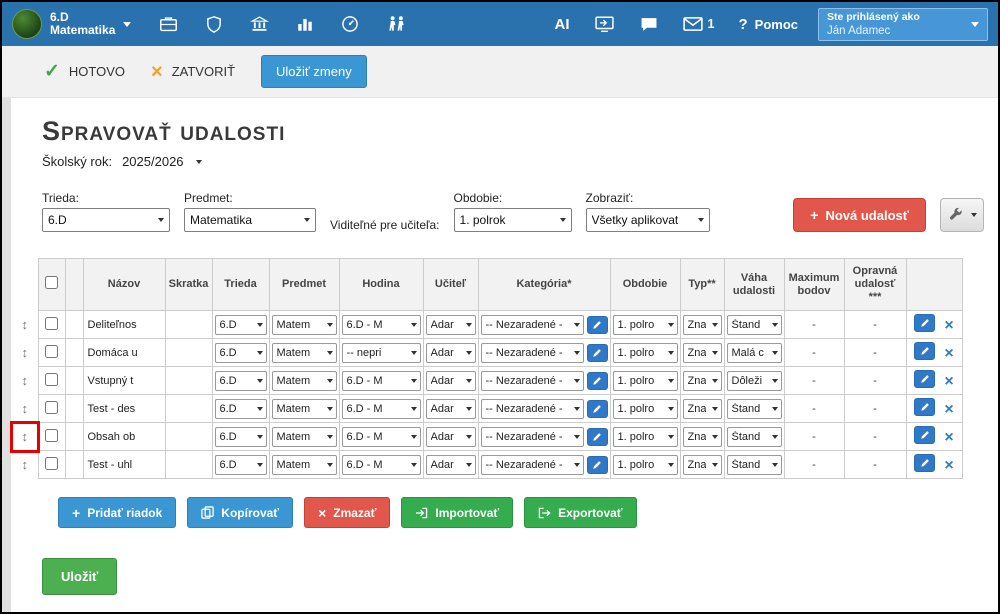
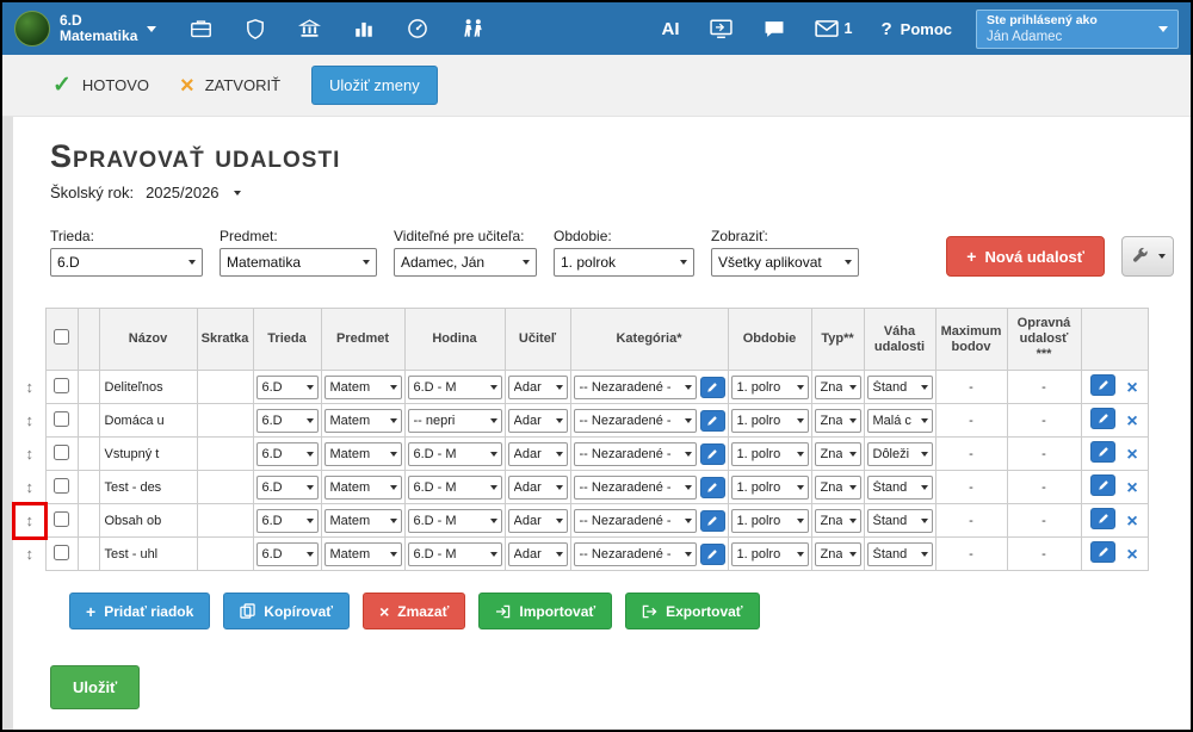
  6.D
  Matematika
  AI
  1
  ?
  Pomoc
  Ste prihlásený ako
  Ján Adamec
  ✓
  HOTOVO
  ×
  ZATVORIŤ
  Uložiť zmeny
  Spravovať udalosti
  Školský rok:
  2025/2026
  Trieda:
  6.D
  Predmet:
  Matematika
  Viditeľné pre učiteľa:
+ Adamec, Ján
  Obdobie:
  1. polrok
  Zobraziť:
  Všetky aplikovat
  +
  Nová udalosť
  			Názov	Skratka	Trieda	Predmet	Hodina	Učiteľ	Kategória*	Obdobie	Typ**	Váha udalosti	Maximum bodov	Opravná udalosť ***
  ↕			Deliteľnos		6.D	Matem	6.D - M	Adar	-- Nezaradené -	1. polro	Zna	Štand	-	-	×
  ↕			Domáca u		6.D	Matem	-- nepri	Adar	-- Nezaradené -	1. polro	Zna	Malá c	-	-	×
  ↕			Vstupný t		6.D	Matem	6.D - M	Adar	-- Nezaradené -	1. polro	Zna	Dôleži	-	-	×
  ↕			Test - des		6.D	Matem	6.D - M	Adar	-- Nezaradené -	1. polro	Zna	Štand	-	-	×
  ↕			Obsah ob		6.D	Matem	6.D - M	Adar	-- Nezaradené -	1. polro	Zna	Štand	-	-	×
  ↕			Test - uhl		6.D	Matem	6.D - M	Adar	-- Nezaradené -	1. polro	Zna	Štand	-	-	×
  +
  Pridať riadok
  Kopírovať
  ×
  Zmazať
  Importovať
  Exportovať
  Uložiť
